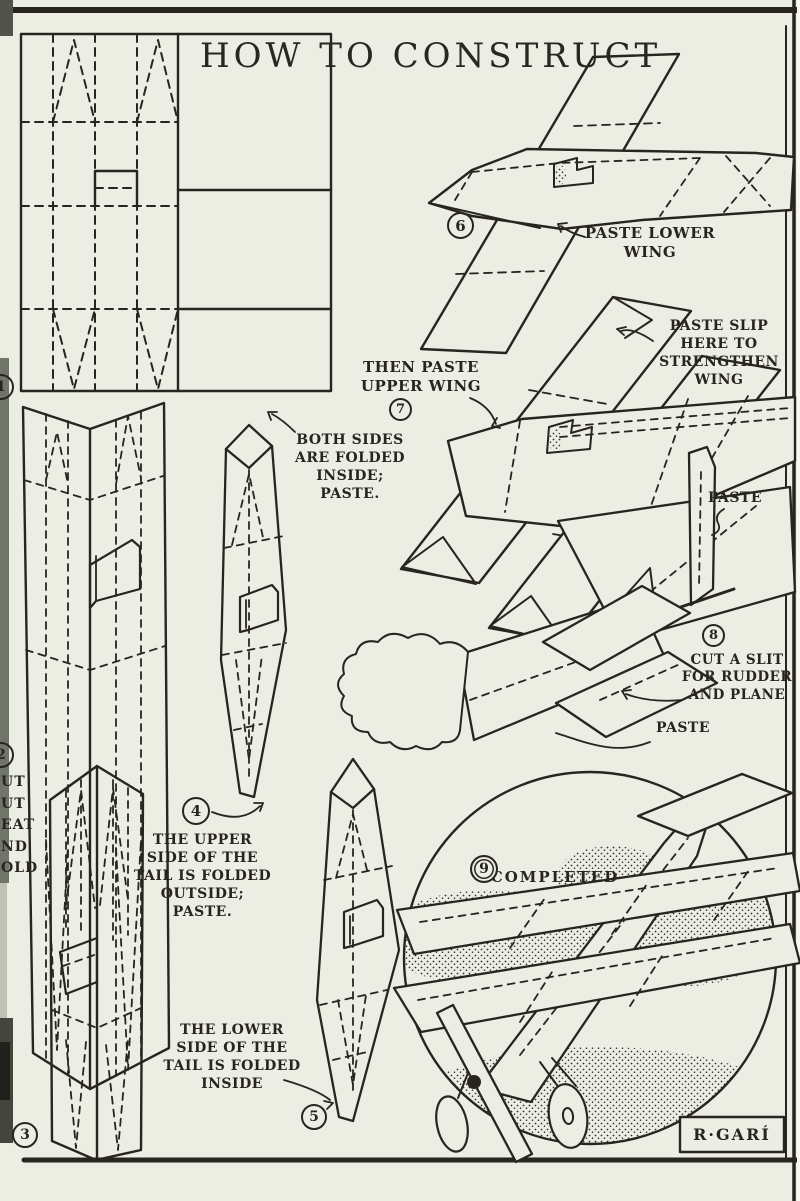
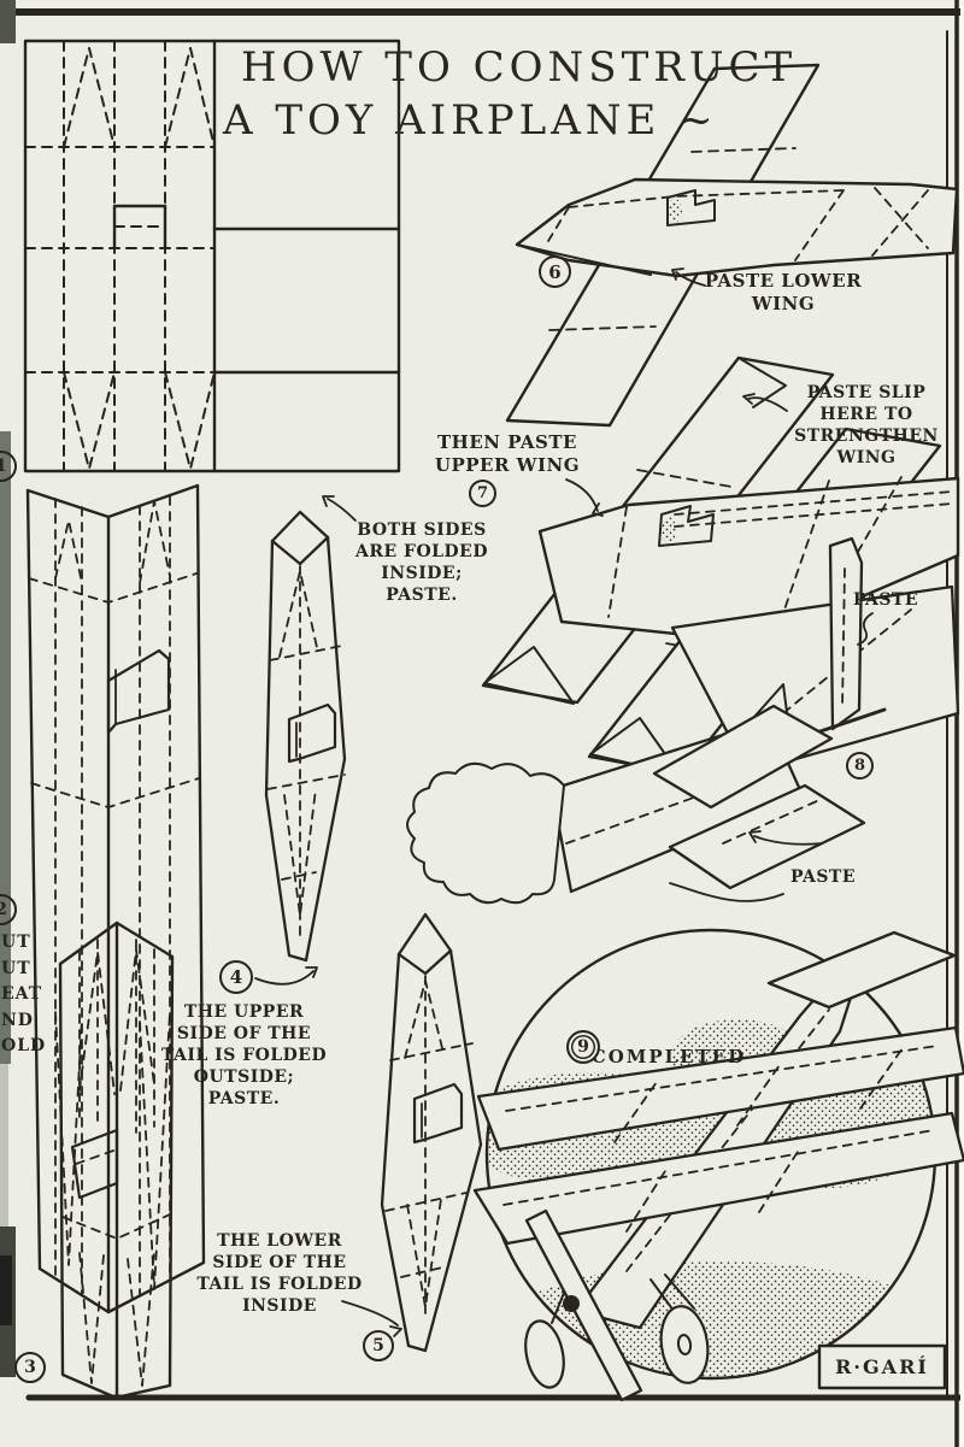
  HOW TO CONSTRUCT
+ A TOY AIRPLANE ~
  PASTE LOWER
  WING
  PASTE SLIP
  HERE TO
  STRENGTHEN
  WING
  THEN PASTE
  UPPER WING
  BOTH SIDES
  ARE FOLDED
  INSIDE;
  PASTE.
  PASTE
- CUT A SLIT
- FOR RUDDER
- AND PLANE
  PASTE
  THE UPPER
  SIDE OF THE
  TAIL IS FOLDED
  OUTSIDE;
  PASTE.
  THE LOWER
  SIDE OF THE
  TAIL IS FOLDED
  INSIDE
  COMPLETED
  UT
  UT
  EAT
  ND
  OLD
  R·GARÍ
  1
  2
  3
  4
  5
  6
  7
  8
  9
